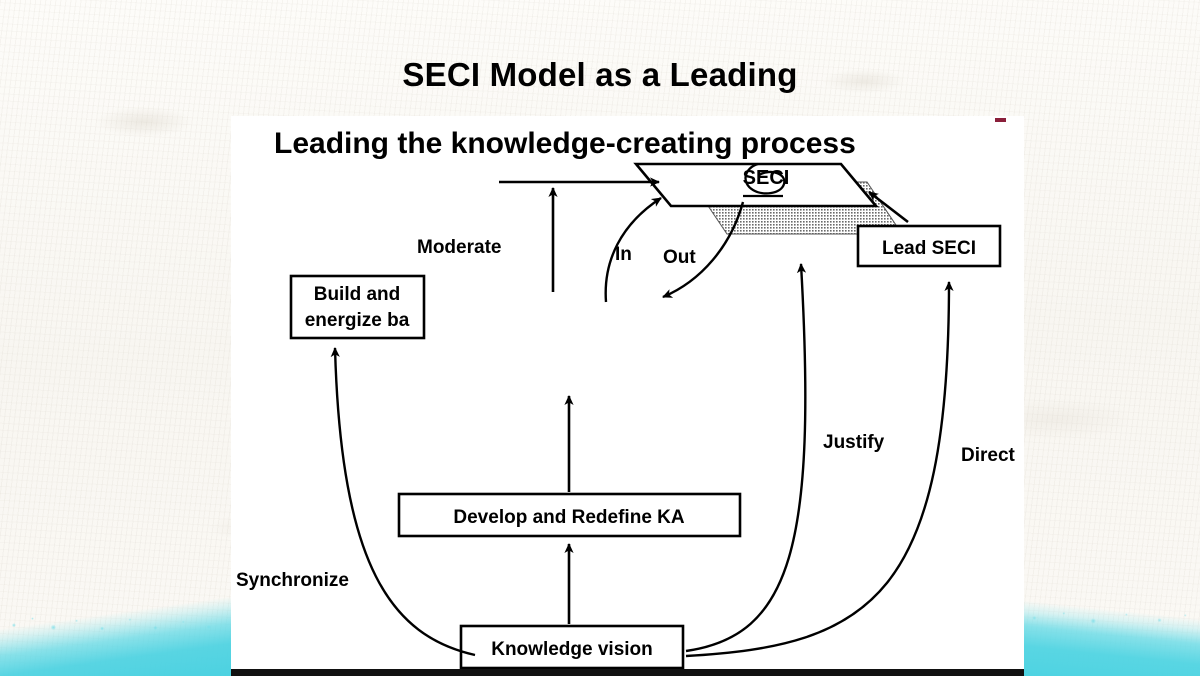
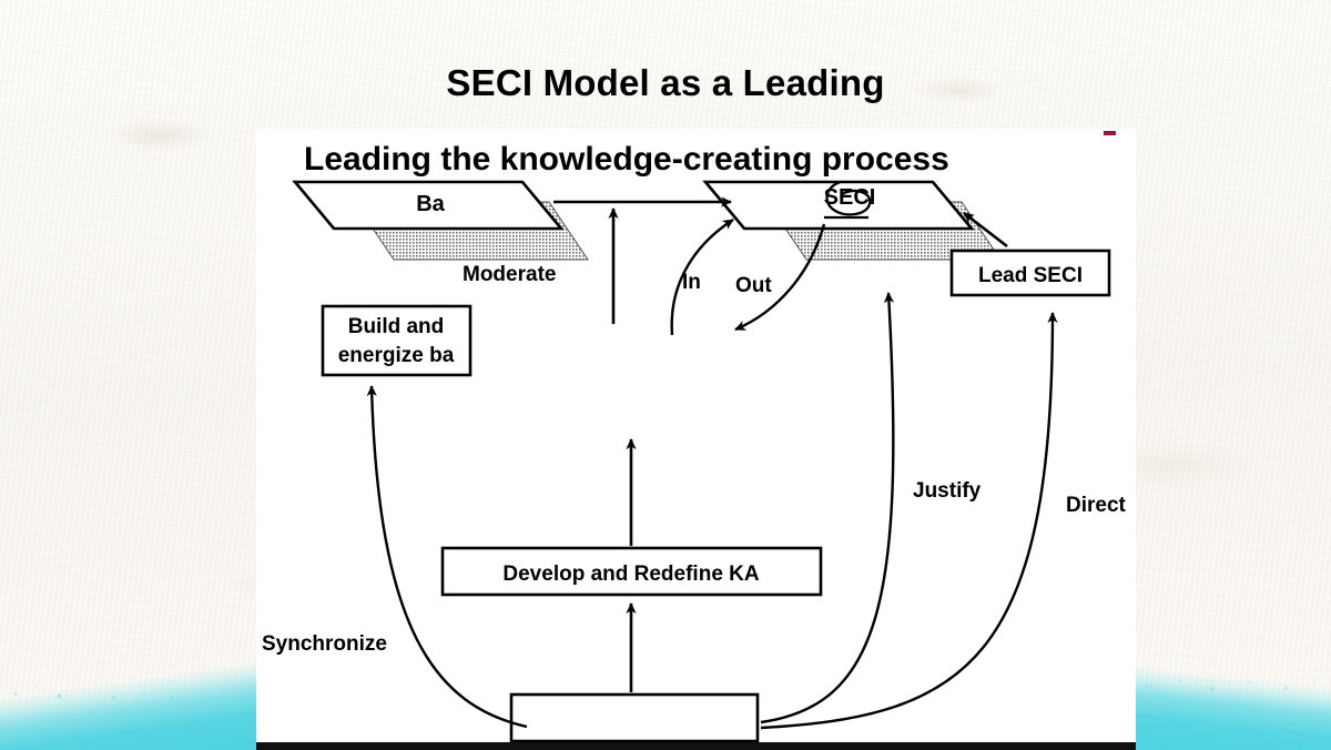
  SECI Model as a Leading
  Leading the knowledge-creating process
+ Ba
  SECI
  Build and
  energize ba
  Lead SECI
  Develop and Redefine KA
- Knowledge vision
  Moderate
  In
  Out
  Synchronize
  Justify
  Direct
